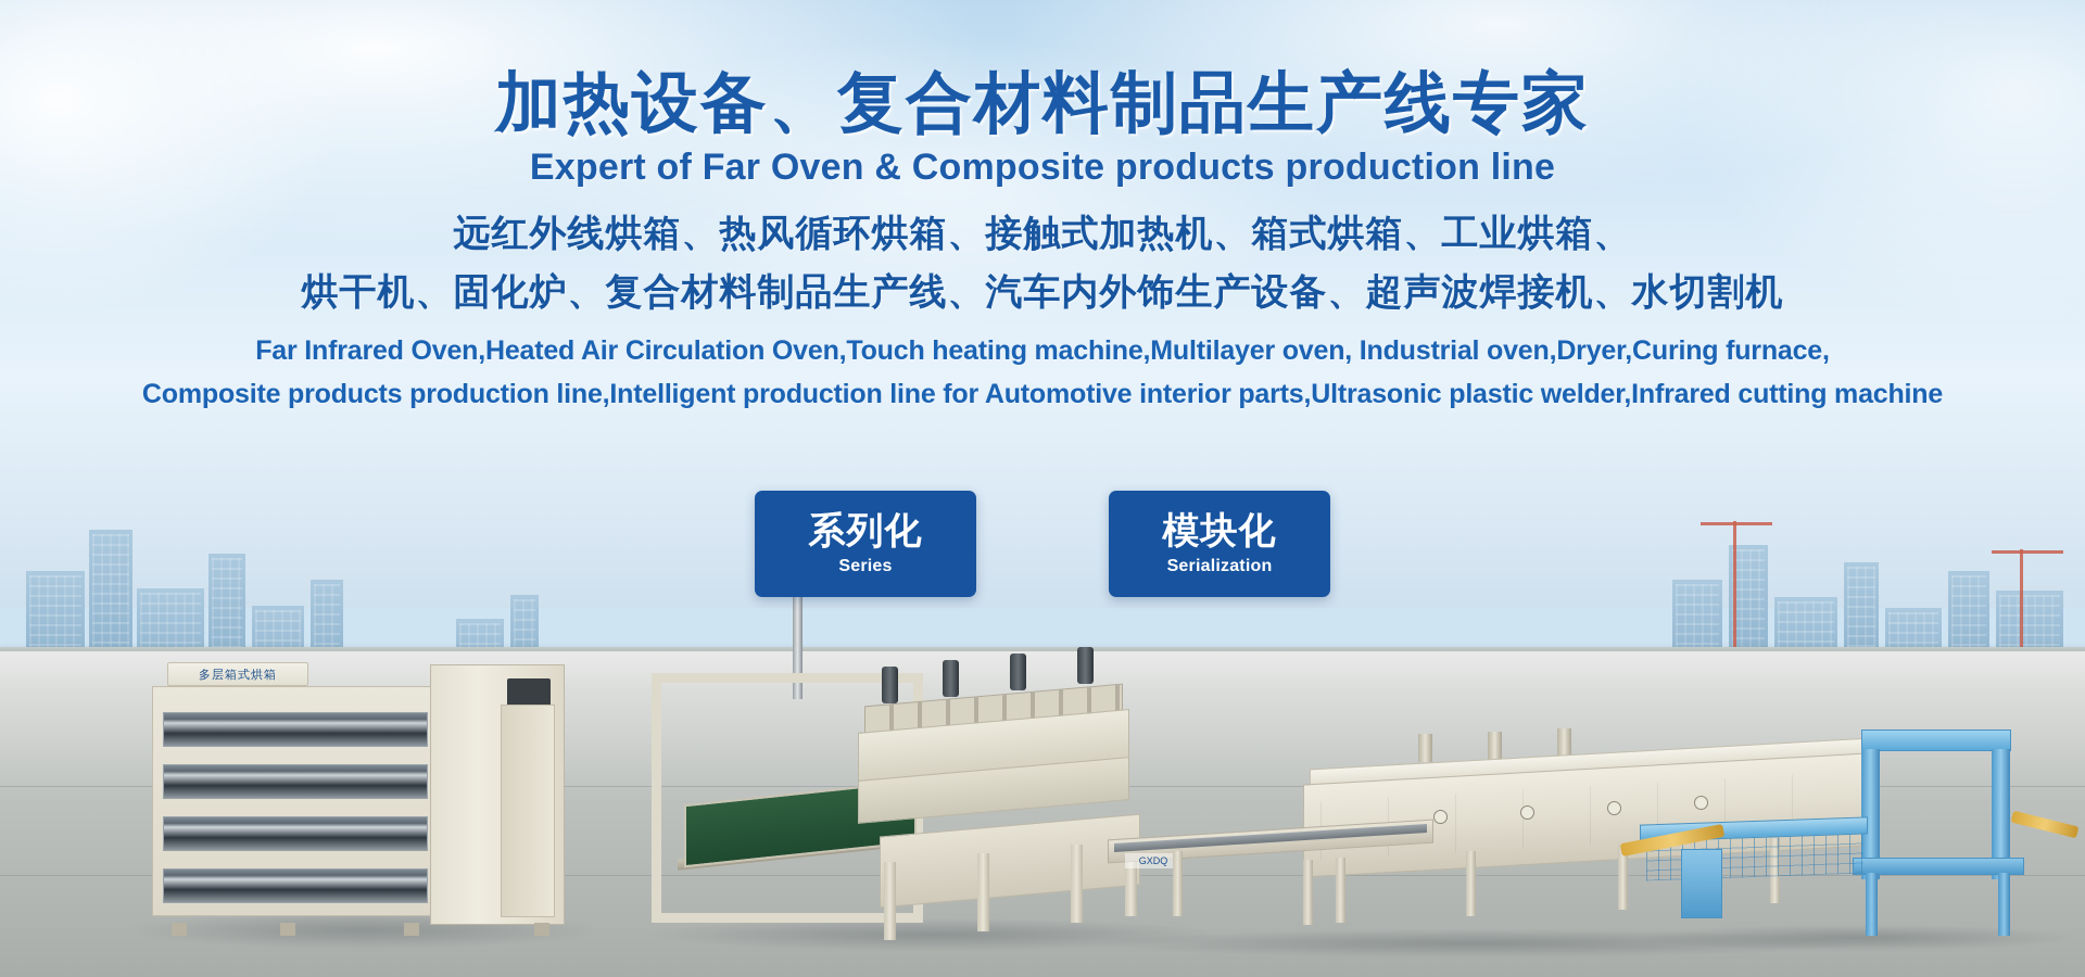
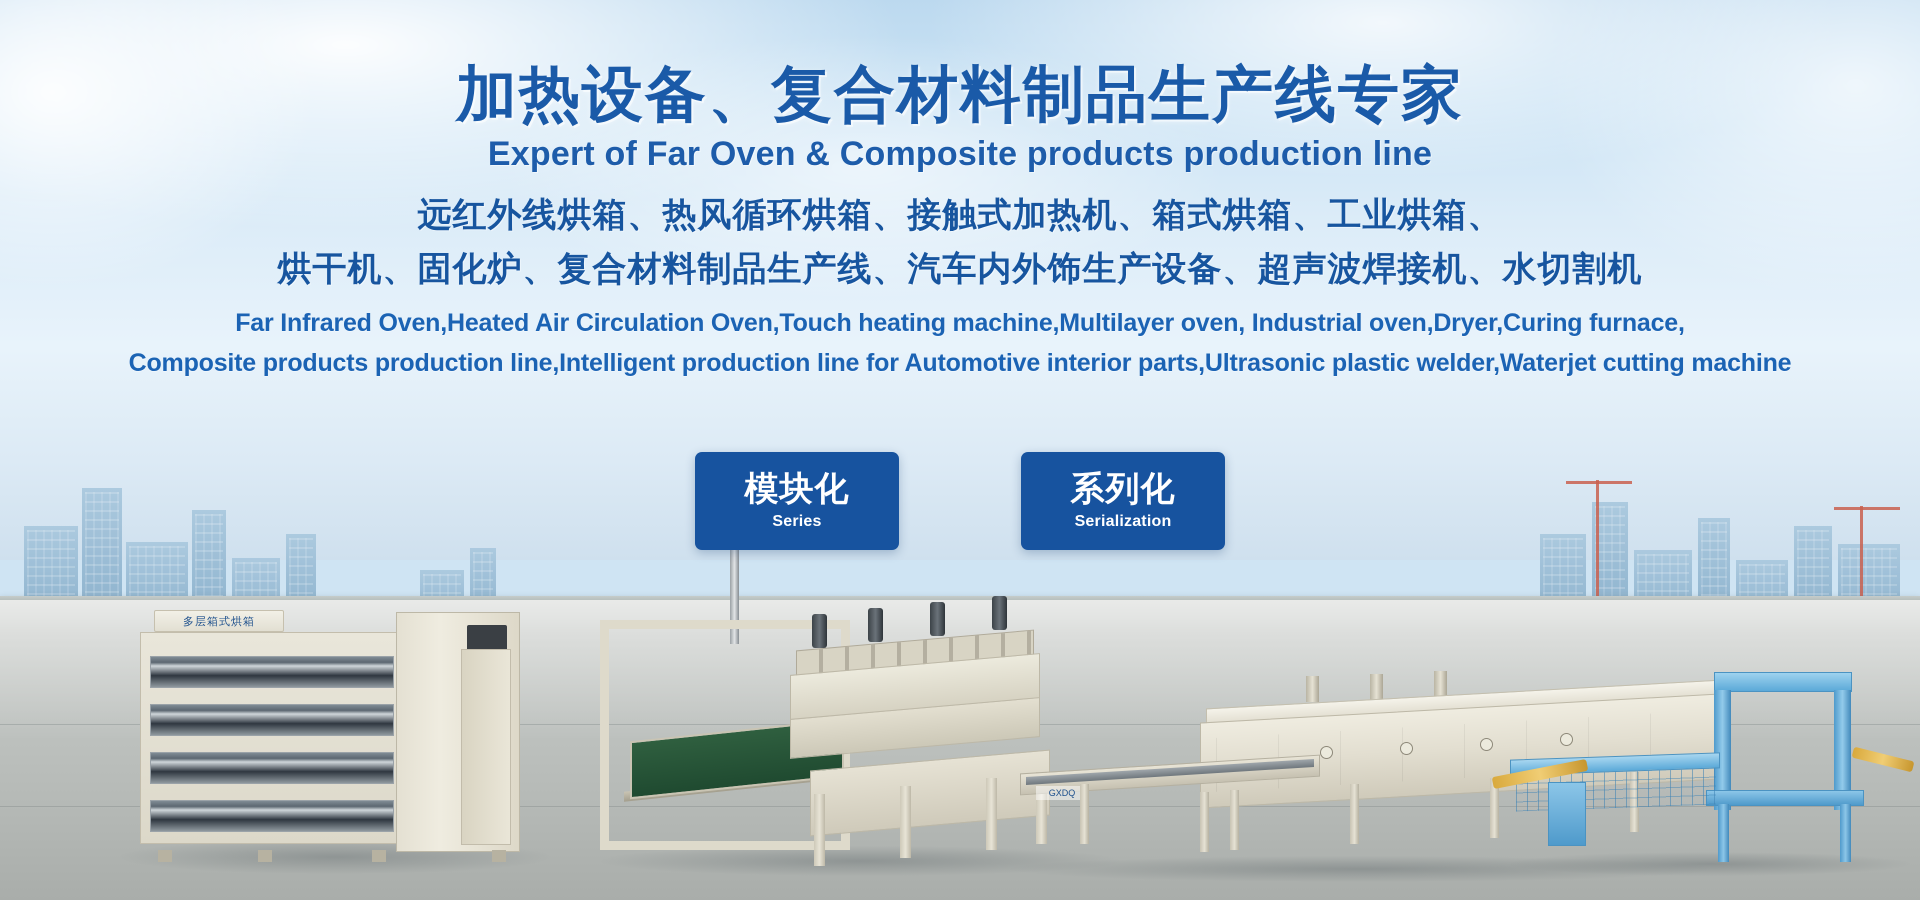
  多层箱式烘箱
  GXDQ
  加热设备、复合材料制品生产线专家
  Expert of Far Oven & Composite products production line
  远红外线烘箱、热风循环烘箱、接触式加热机、箱式烘箱、工业烘箱、
  烘干机、固化炉、复合材料制品生产线、汽车内外饰生产设备、超声波焊接机、水切割机
  Far Infrared Oven,Heated Air Circulation Oven,Touch heating machine,Multilayer oven, Industrial oven,Dryer,Curing furnace,
- Composite products production line,Intelligent production line for Automotive interior parts,Ultrasonic plastic welder,Infrared cutting machine
+ Composite products production line,Intelligent production line for Automotive interior parts,Ultrasonic plastic welder,Waterjet cutting machine
- 系列化
+ 模块化
  Series
- 模块化
+ 系列化
  Serialization
